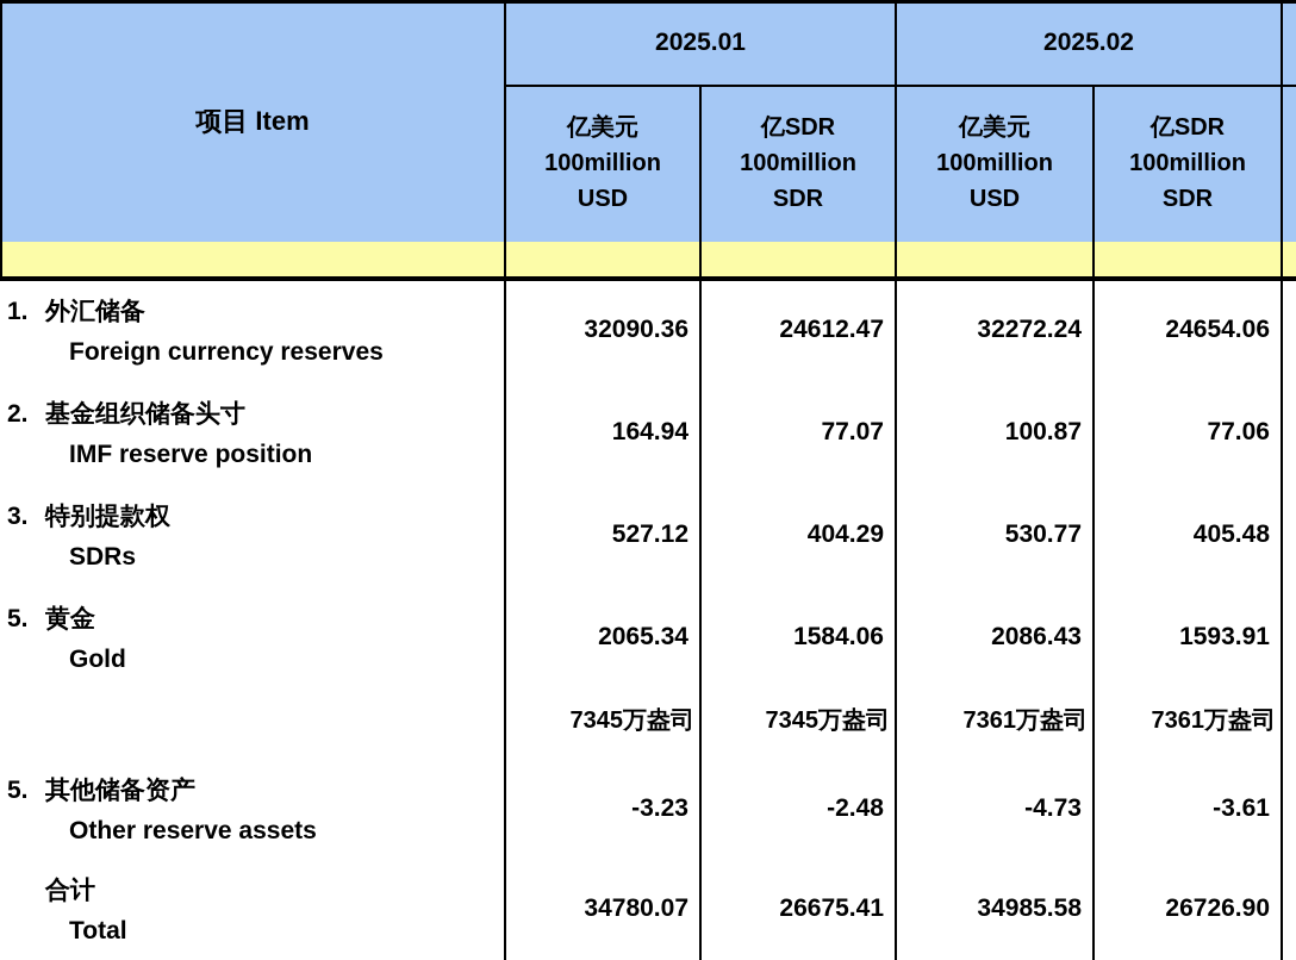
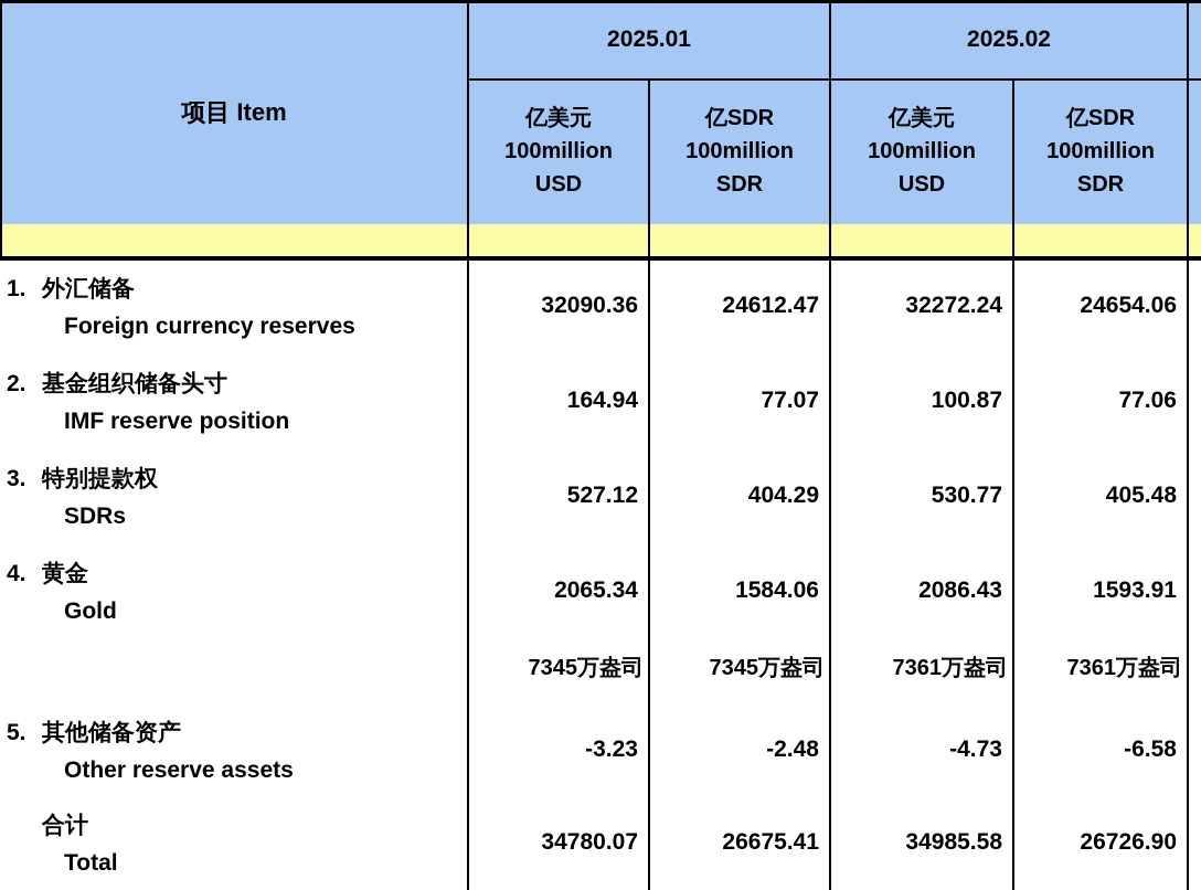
  项目 Item
  2025.01
  2025.02
  亿美元
  100million
  USD
  亿SDR
  100million
  SDR
  亿美元
  100million
  USD
  亿SDR
  100million
  SDR
  1. 外汇储备
  Foreign currency reserves
  32090.36
  24612.47
  32272.24
  24654.06
  2. 基金组织储备头寸
  IMF reserve position
  164.94
  77.07
  100.87
  77.06
  3. 特别提款权
  SDRs
  527.12
  404.29
  530.77
  405.48
- 5. 黄金
+ 4. 黄金
  Gold
  2065.34
  1584.06
  2086.43
  1593.91
  7345万盎司
  7345万盎司
  7361万盎司
  7361万盎司
  5. 其他储备资产
  Other reserve assets
  -3.23
  -2.48
  -4.73
- -3.61
+ -6.58
  合计
  Total
  34780.07
  26675.41
  34985.58
  26726.90
